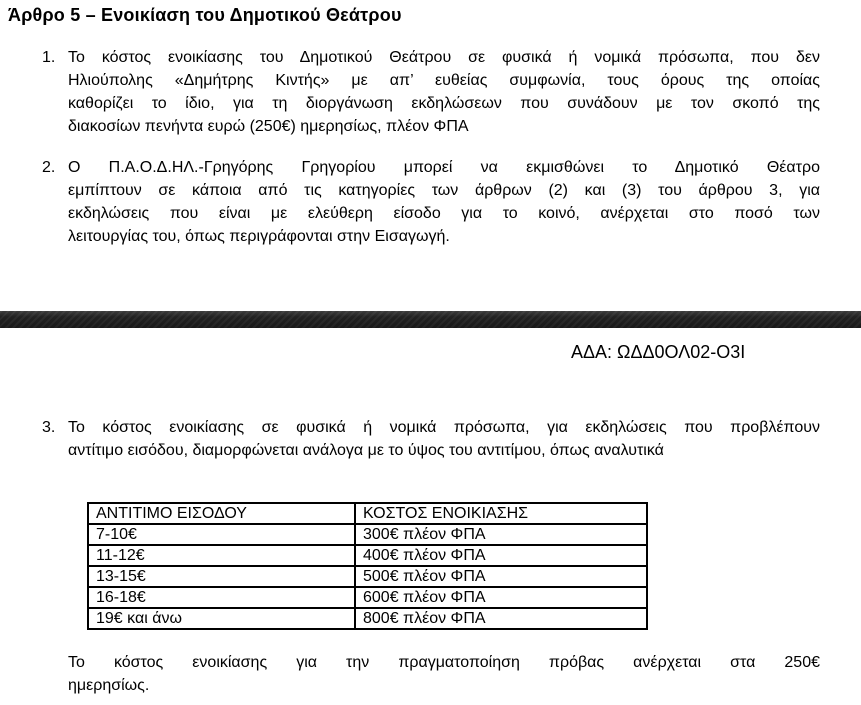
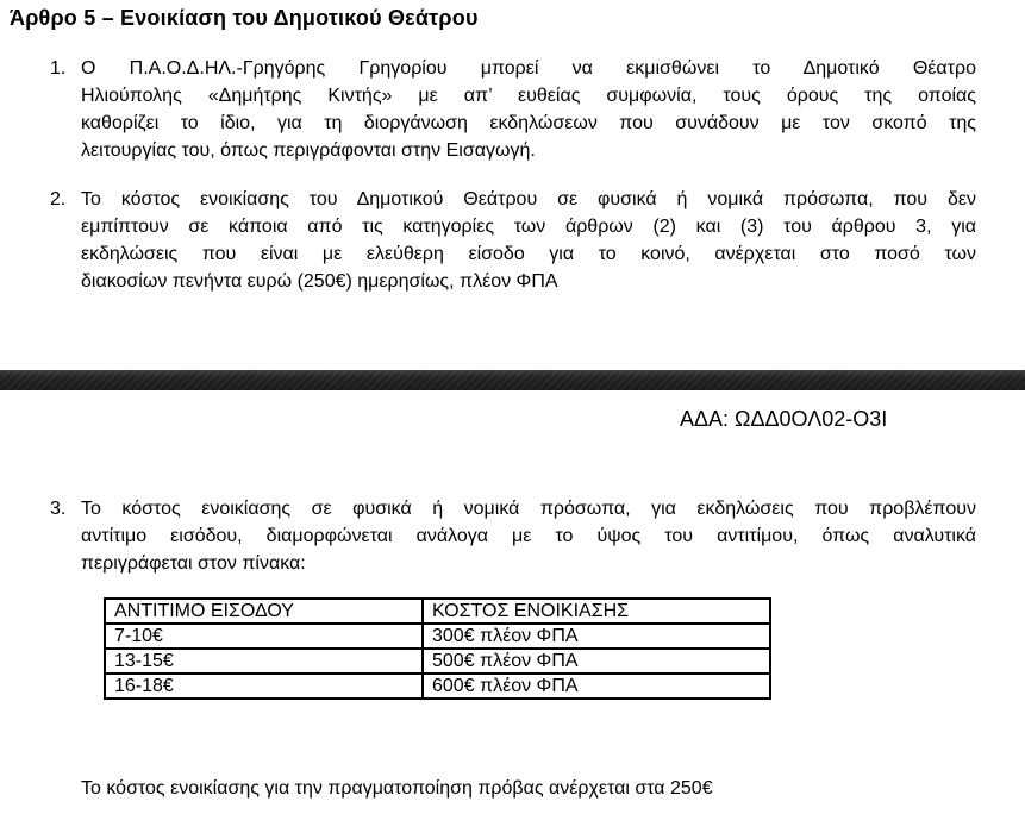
  Άρθρο 5 – Ενοικίαση του Δημοτικού Θεάτρου
  1.
- Το κόστος ενοικίασης του Δημοτικού Θεάτρου σε φυσικά ή νομικά πρόσωπα, που δεν
+ Ο Π.Α.Ο.Δ.ΗΛ.-Γρηγόρης Γρηγορίου μπορεί να εκμισθώνει το Δημοτικό Θέατρο
  Ηλιούπολης «Δημήτρης Κιντής» με απ’ ευθείας συμφωνία, τους όρους της οποίας
  καθορίζει το ίδιο, για τη διοργάνωση εκδηλώσεων που συνάδουν με τον σκοπό της
- διακοσίων πενήντα ευρώ (250€) ημερησίως, πλέον ΦΠΑ
+ λειτουργίας του, όπως περιγράφονται στην Εισαγωγή.
  2.
- Ο Π.Α.Ο.Δ.ΗΛ.-Γρηγόρης Γρηγορίου μπορεί να εκμισθώνει το Δημοτικό Θέατρο
+ Το κόστος ενοικίασης του Δημοτικού Θεάτρου σε φυσικά ή νομικά πρόσωπα, που δεν
  εμπίπτουν σε κάποια από τις κατηγορίες των άρθρων (2) και (3) του άρθρου 3, για
  εκδηλώσεις που είναι με ελεύθερη είσοδο για το κοινό, ανέρχεται στο ποσό των
- λειτουργίας του, όπως περιγράφονται στην Εισαγωγή.
+ διακοσίων πενήντα ευρώ (250€) ημερησίως, πλέον ΦΠΑ
  ΑΔΑ: ΩΔΔ0ΟΛ02-Ο3Ι
  3.
  Το κόστος ενοικίασης σε φυσικά ή νομικά πρόσωπα, για εκδηλώσεις που προβλέπουν
  αντίτιμο εισόδου, διαμορφώνεται ανάλογα με το ύψος του αντιτίμου, όπως αναλυτικά
+ περιγράφεται στον πίνακα:
  ΑΝΤΙΤΙΜΟ ΕΙΣΟΔΟΥ	ΚΟΣΤΟΣ ΕΝΟΙΚΙΑΣΗΣ
  7-10€	300€ πλέον ΦΠΑ
- 11-12€	400€ πλέον ΦΠΑ
  13-15€	500€ πλέον ΦΠΑ
  16-18€	600€ πλέον ΦΠΑ
- 19€ και άνω	800€ πλέον ΦΠΑ
  Το κόστος ενοικίασης για την πραγματοποίηση πρόβας ανέρχεται στα 250€
- ημερησίως.
